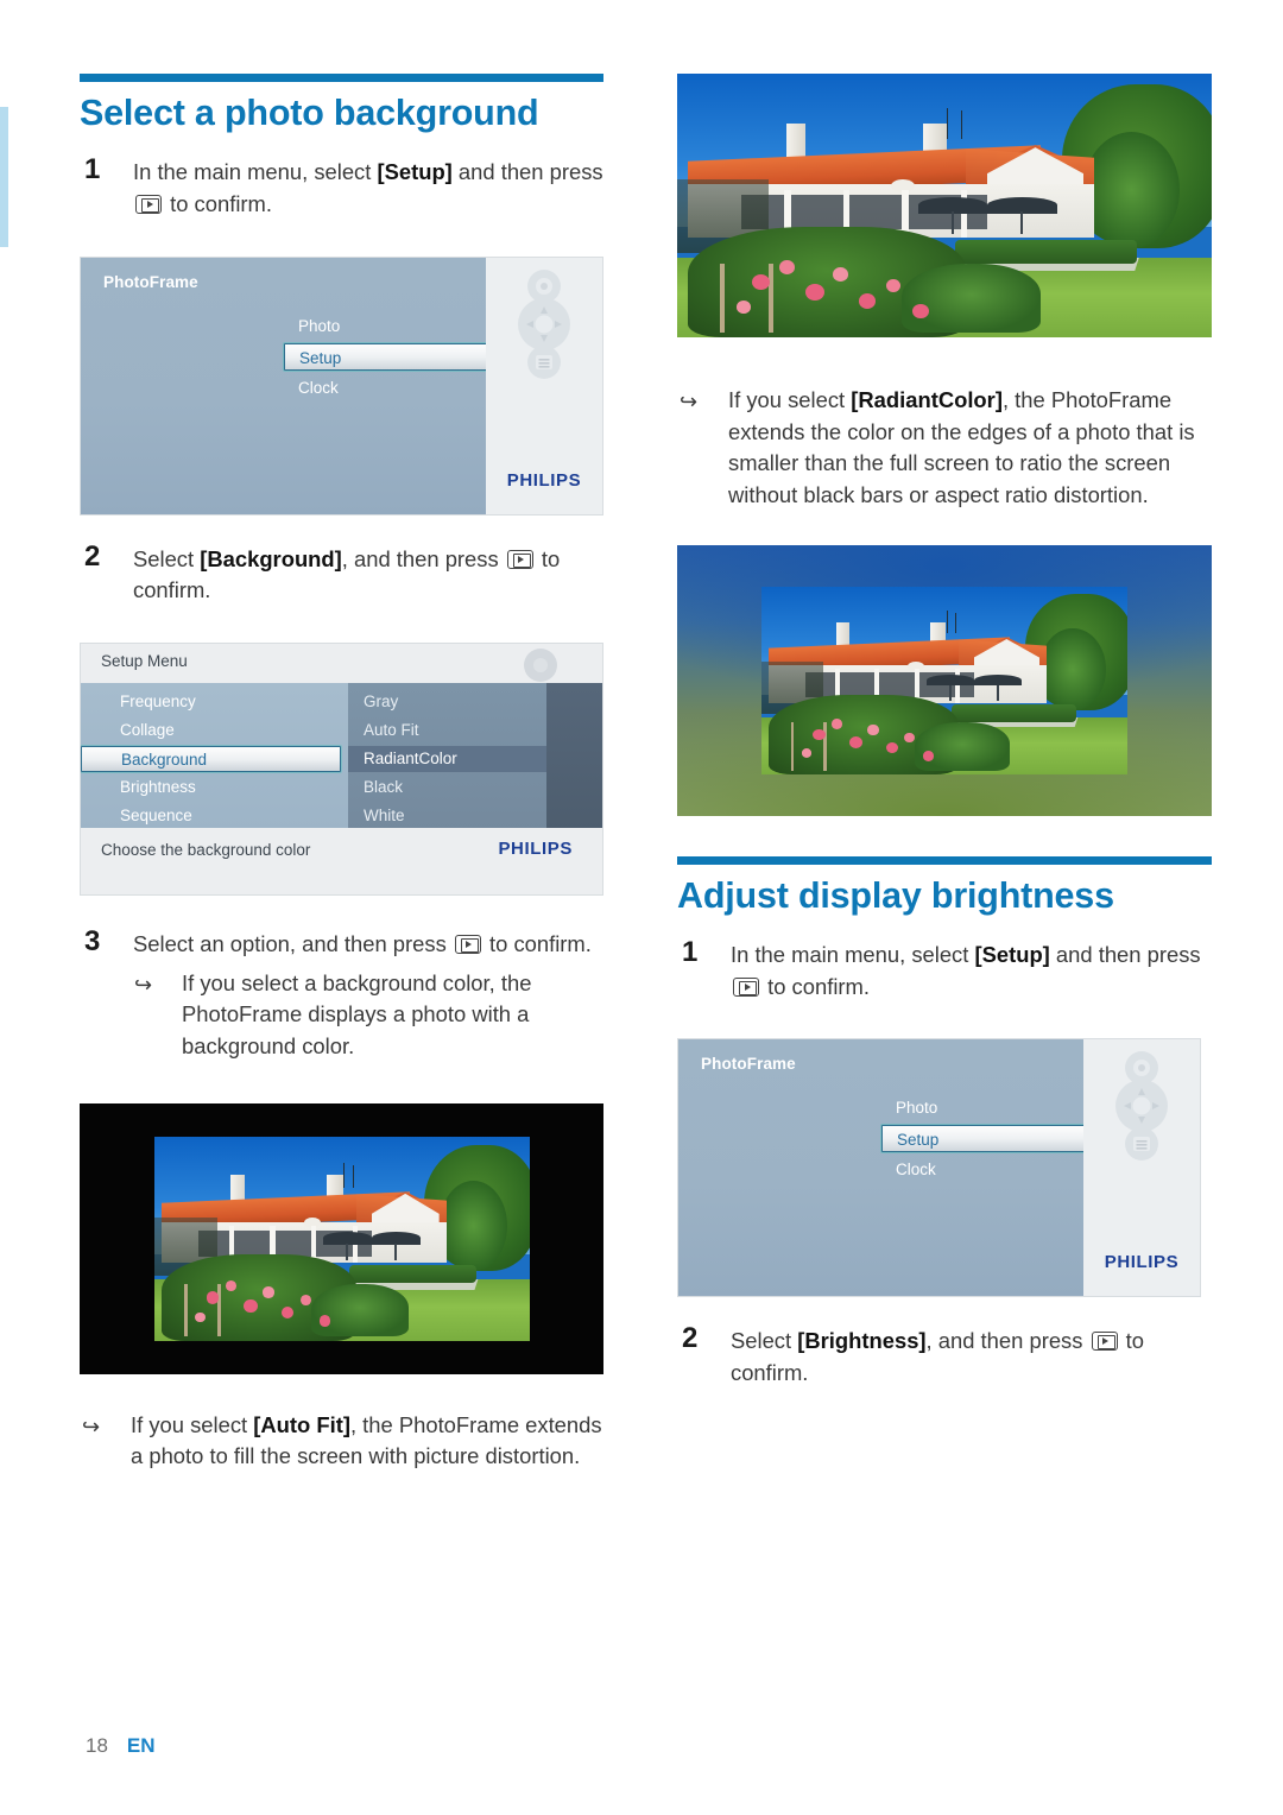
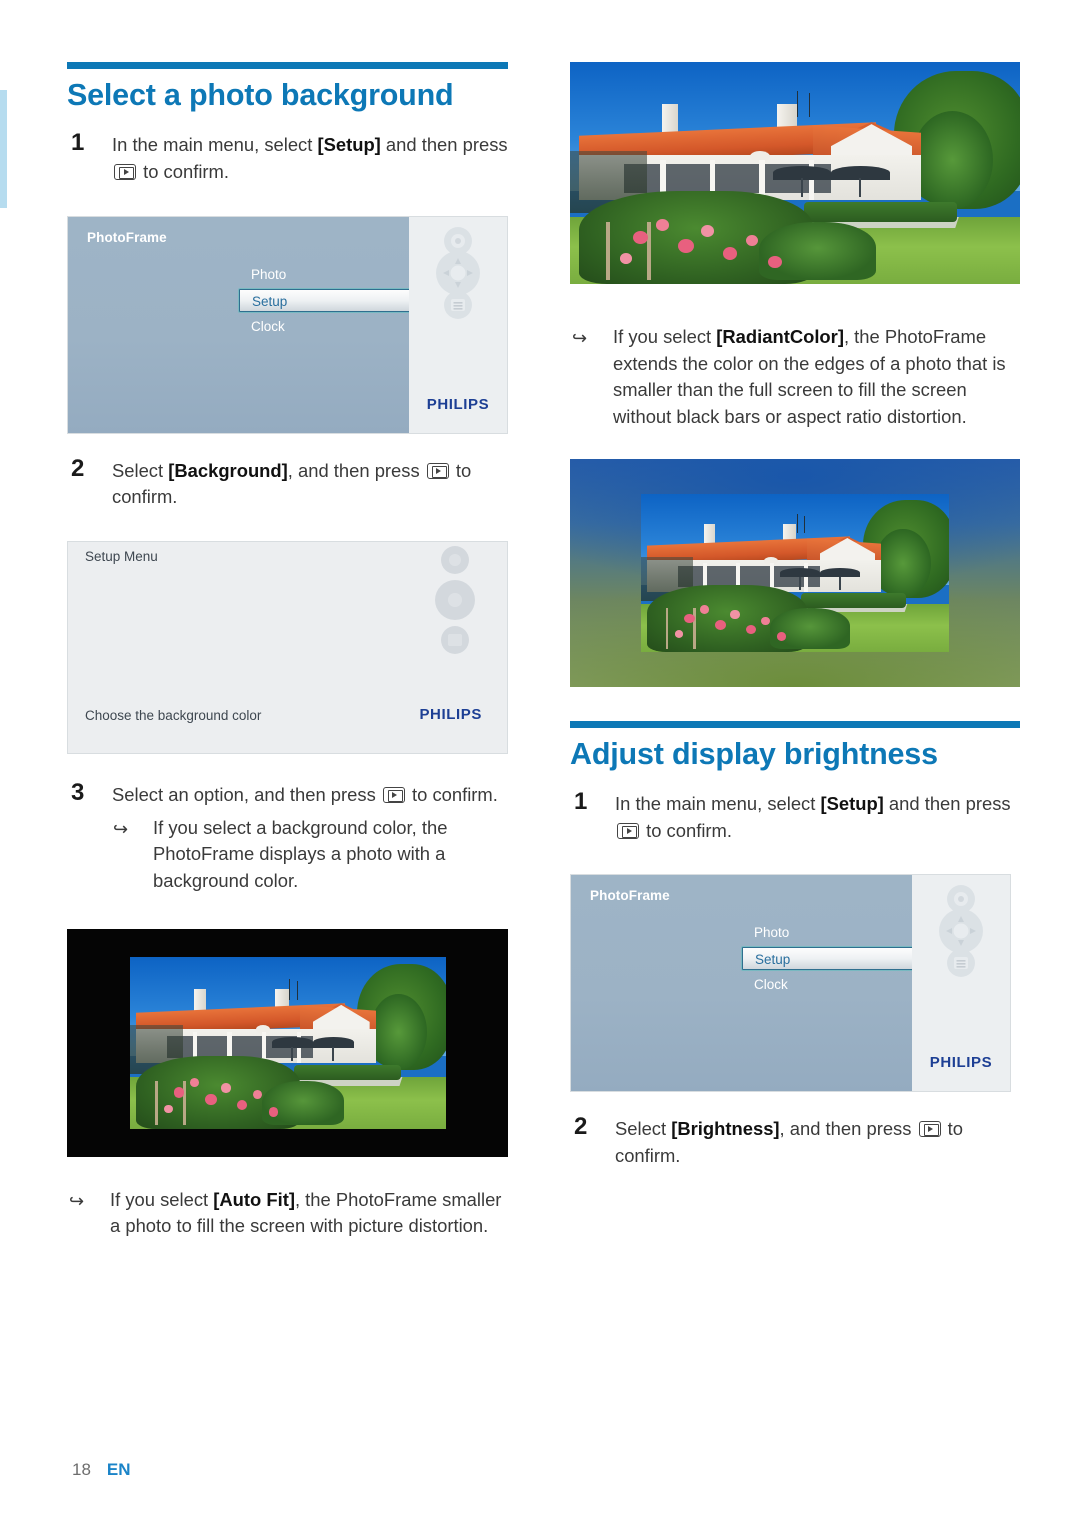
  Select a photo background
  1
  In the main menu, select [Setup] and then press to confirm.
  PhotoFrame
  Photo
  Setup
  Clock
  PHILIPS
  2
  Select [Background], and then press to confirm.
  Setup Menu
- Frequency
- Collage
- Background
- Brightness
- Sequence
- Gray
- Auto Fit
- RadiantColor
- Black
- White
  Choose the background color
  PHILIPS
  3
  Select an option, and then press to confirm.
  ↪
  If you select a background color, the PhotoFrame displays a photo with a background color.
  ↪
- If you select [Auto Fit], the PhotoFrame extends a photo to fill the screen with picture distortion.
+ If you select [Auto Fit], the PhotoFrame smaller a photo to fill the screen with picture distortion.
  ↪
- If you select [RadiantColor], the PhotoFrame extends the color on the edges of a photo that is smaller than the full screen to ratio the screen without black bars or aspect ratio distortion.
+ If you select [RadiantColor], the PhotoFrame extends the color on the edges of a photo that is smaller than the full screen to fill the screen without black bars or aspect ratio distortion.
  Adjust display brightness
  1
  In the main menu, select [Setup] and then press to confirm.
  PhotoFrame
  Photo
  Setup
  Clock
  PHILIPS
  2
  Select [Brightness], and then press to confirm.
  18 EN
